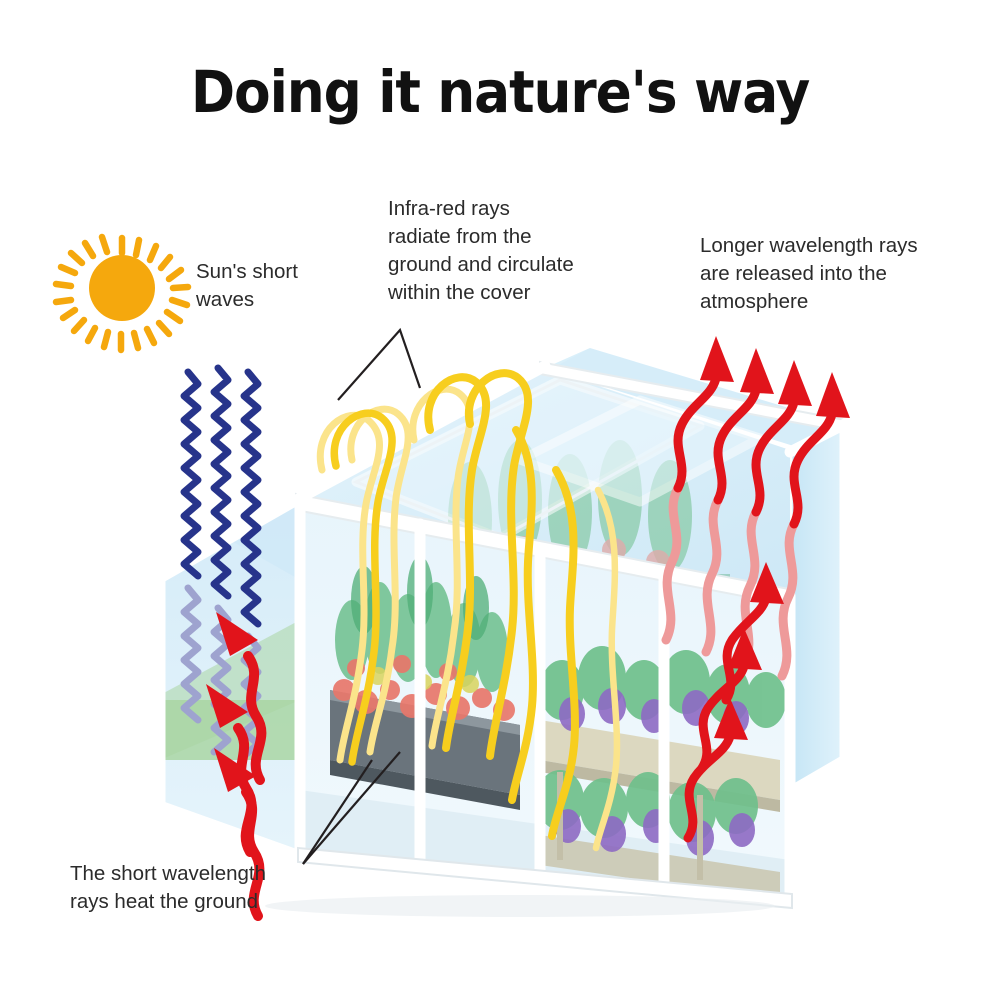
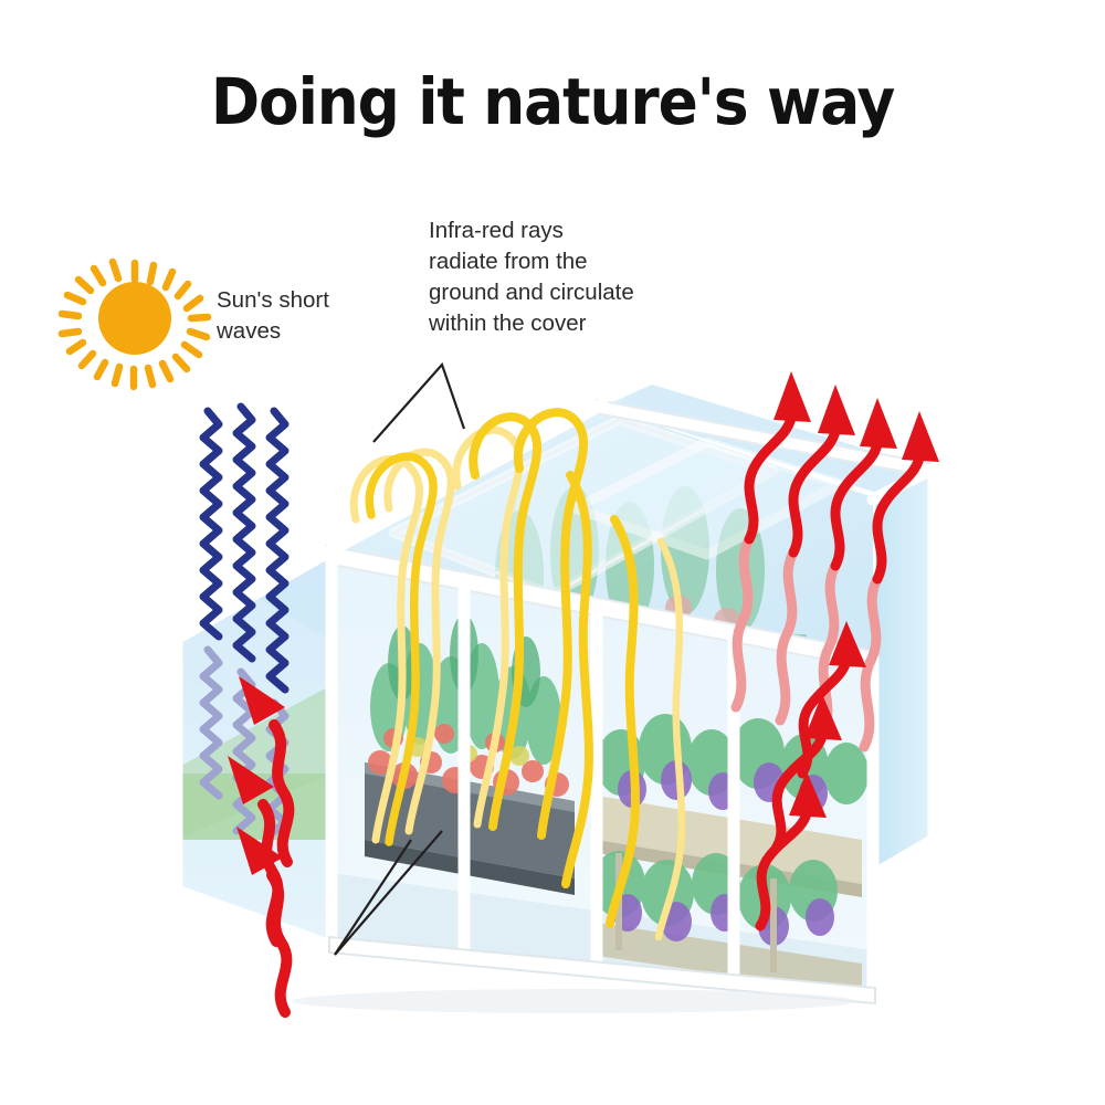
  Doing it nature's way
  Sun's short
  waves
  Infra-red rays
  radiate from the
  ground and circulate
  within the cover
- Longer wavelength rays
- are released into the
- atmosphere
- The short wavelength
- rays heat the ground
